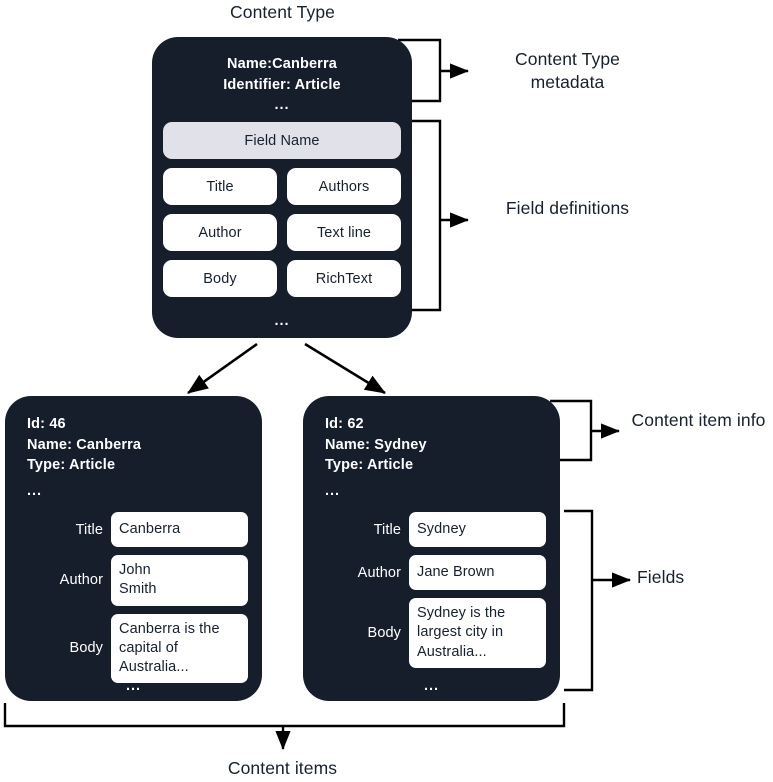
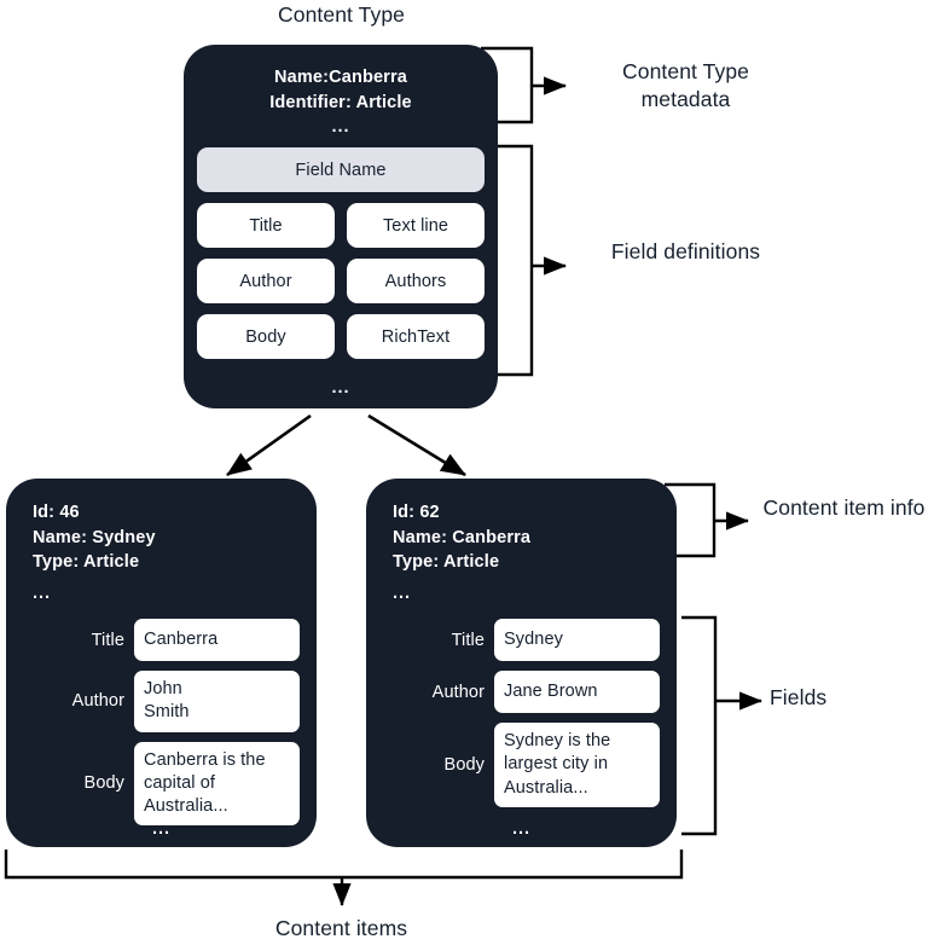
  Content Type
  Content Type metadata
  Field definitions
  Content item info
  Fields
  Content items
  Name:Canberra
  Identifier: Article
  ...
  Field Name
  Title
- Authors
+ Text line
  Author
- Text line
+ Authors
  Body
  RichText
  ...
  Id: 46
- Name: Canberra
+ Name: Sydney
  Type: Article
  ...
  Title
  Canberra
  Author
  John
  Smith
  Body
  Canberra is the
  capital of
  Australia...
  ...
  Id: 62
- Name: Sydney
+ Name: Canberra
  Type: Article
  ...
  Title
  Sydney
  Author
  Jane Brown
  Body
  Sydney is the
  largest city in
  Australia...
  ...
